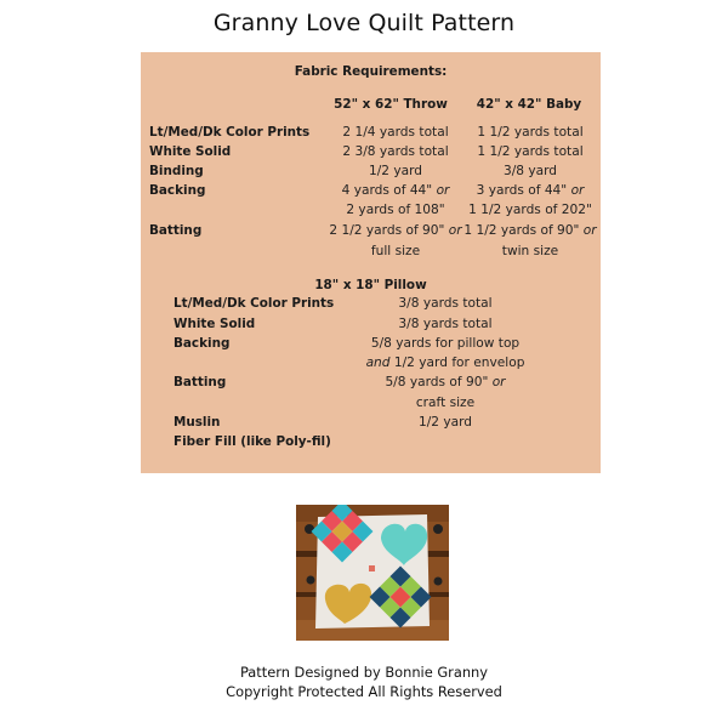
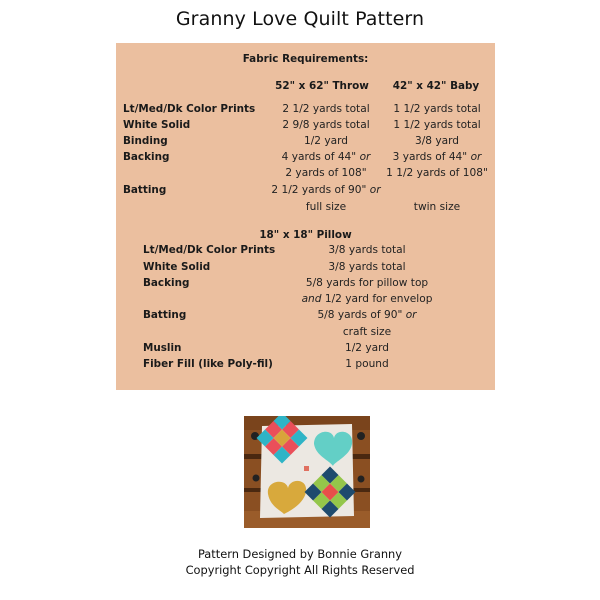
  Granny Love Quilt Pattern
  Fabric Requirements:
  52" x 62" Throw
  42" x 42" Baby
  Lt/Med/Dk Color Prints
- 2 1/4 yards total
+ 2 1/2 yards total
  1 1/2 yards total
  White Solid
- 2 3/8 yards total
+ 2 9/8 yards total
  1 1/2 yards total
  Binding
  1/2 yard
  3/8 yard
  Backing
  4 yards of 44" or
  2 yards of 108"
  3 yards of 44" or
- 1 1/2 yards of 202"
+ 1 1/2 yards of 108"
  Batting
  2 1/2 yards of 90" or
  full size
- 1 1/2 yards of 90" or
  twin size
  18" x 18" Pillow
  Lt/Med/Dk Color Prints
  3/8 yards total
  White Solid
  3/8 yards total
  Backing
  5/8 yards for pillow top
  and 1/2 yard for envelop
  Batting
  5/8 yards of 90" or
  craft size
  Muslin
  1/2 yard
  Fiber Fill (like Poly-fil)
+ 1 pound
  Pattern Designed by Bonnie Granny
- Copyright Protected All Rights Reserved
+ Copyright Copyright All Rights Reserved
